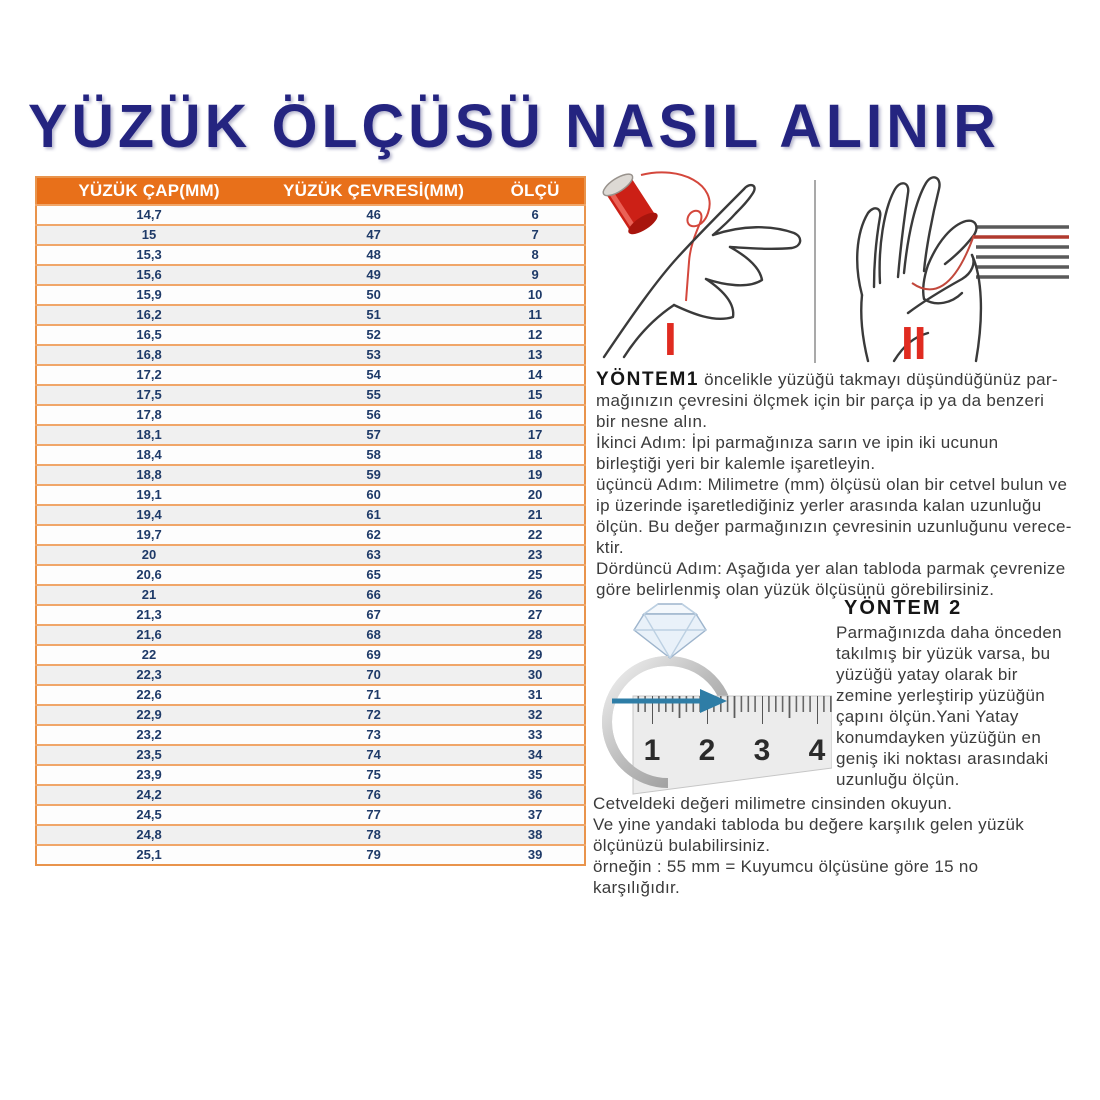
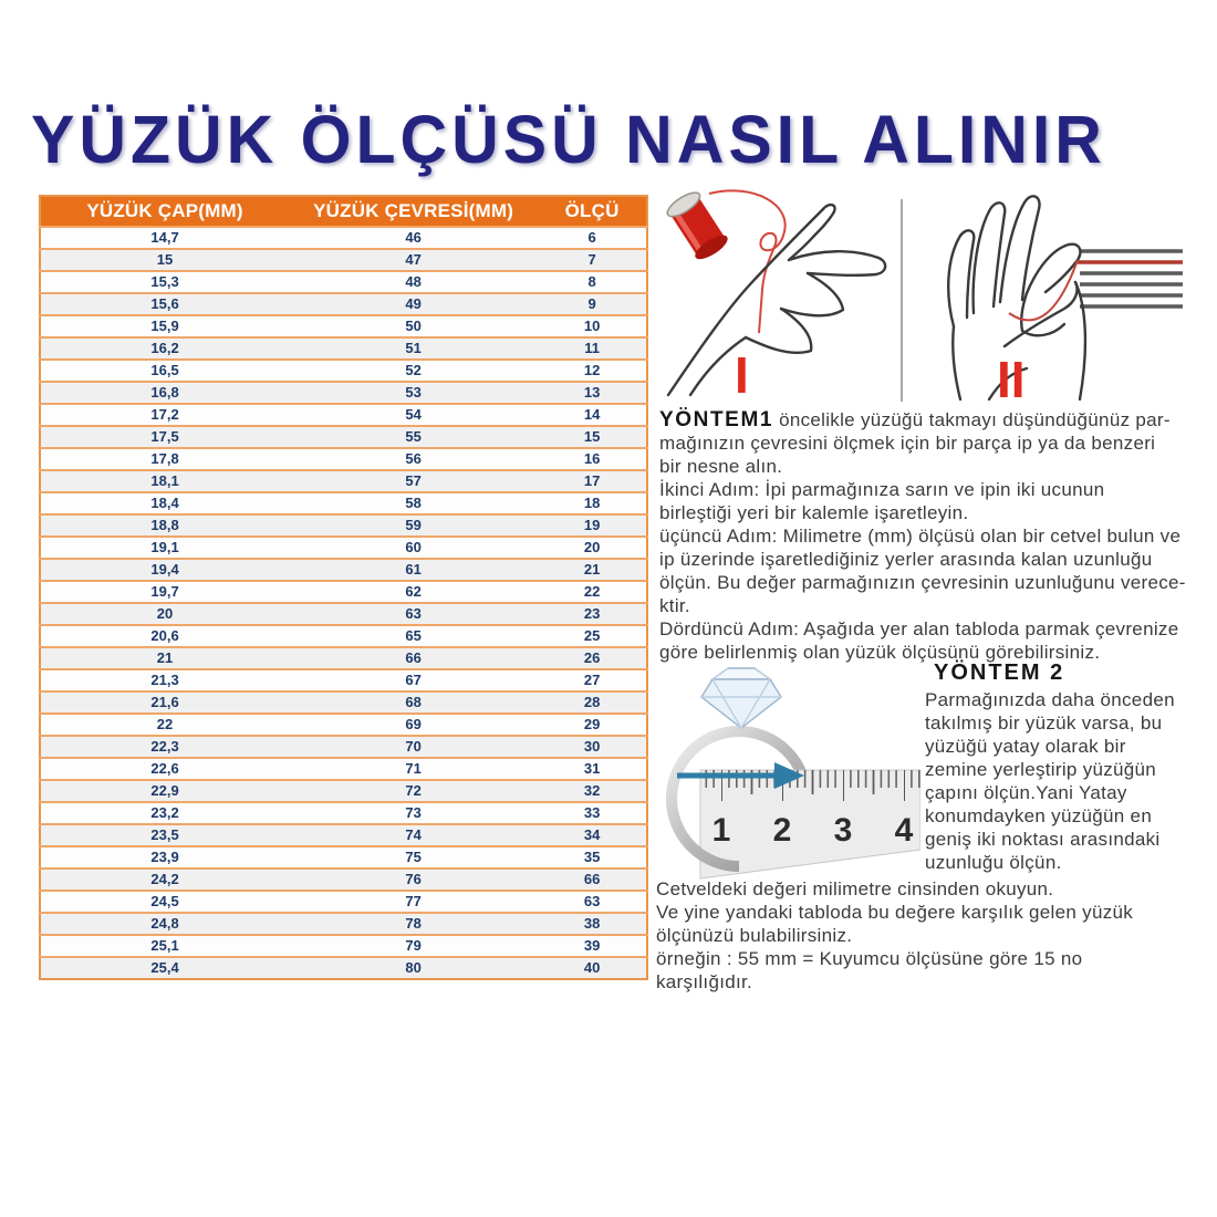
  YÜZÜK ÖLÇÜSÜ NASIL ALINIR
  YÜZÜK ÇAP(MM)	YÜZÜK ÇEVRESİ(MM)	ÖLÇÜ
  14,7	46	6
  15	47	7
  15,3	48	8
  15,6	49	9
  15,9	50	10
  16,2	51	11
  16,5	52	12
  16,8	53	13
  17,2	54	14
  17,5	55	15
  17,8	56	16
  18,1	57	17
  18,4	58	18
  18,8	59	19
  19,1	60	20
  19,4	61	21
  19,7	62	22
  20	63	23
  20,6	65	25
  21	66	26
  21,3	67	27
  21,6	68	28
  22	69	29
  22,3	70	30
  22,6	71	31
  22,9	72	32
  23,2	73	33
  23,5	74	34
  23,9	75	35
- 24,2	76	36
+ 24,2	76	66
- 24,5	77	37
+ 24,5	77	63
  24,8	78	38
  25,1	79	39
+ 25,4	80	40
  I
  II
  YÖNTEM1 öncelikle yüzüğü takmayı düşündüğünüz par-
  mağınızın çevresini ölçmek için bir parça ip ya da benzeri
  bir nesne alın.
  İkinci Adım: İpi parmağınıza sarın ve ipin iki ucunun
  birleştiği yeri bir kalemle işaretleyin.
  üçüncü Adım: Milimetre (mm) ölçüsü olan bir cetvel bulun ve
  ip üzerinde işaretlediğiniz yerler arasında kalan uzunluğu
  ölçün. Bu değer parmağınızın çevresinin uzunluğunu verece-
  ktir.
  Dördüncü Adım: Aşağıda yer alan tabloda parmak çevrenize
  göre belirlenmiş olan yüzük ölçüsünü görebilirsiniz.
  1
  2
  3
  4
  YÖNTEM 2
  Parmağınızda daha önceden
  takılmış bir yüzük varsa, bu
  yüzüğü yatay olarak bir
  zemine yerleştirip yüzüğün
  çapını ölçün.Yani Yatay
  konumdayken yüzüğün en
  geniş iki noktası arasındaki
  uzunluğu ölçün.
  Cetveldeki değeri milimetre cinsinden okuyun.
  Ve yine yandaki tabloda bu değere karşılık gelen yüzük
  ölçünüzü bulabilirsiniz.
  örneğin : 55 mm = Kuyumcu ölçüsüne göre 15 no
  karşılığıdır.
